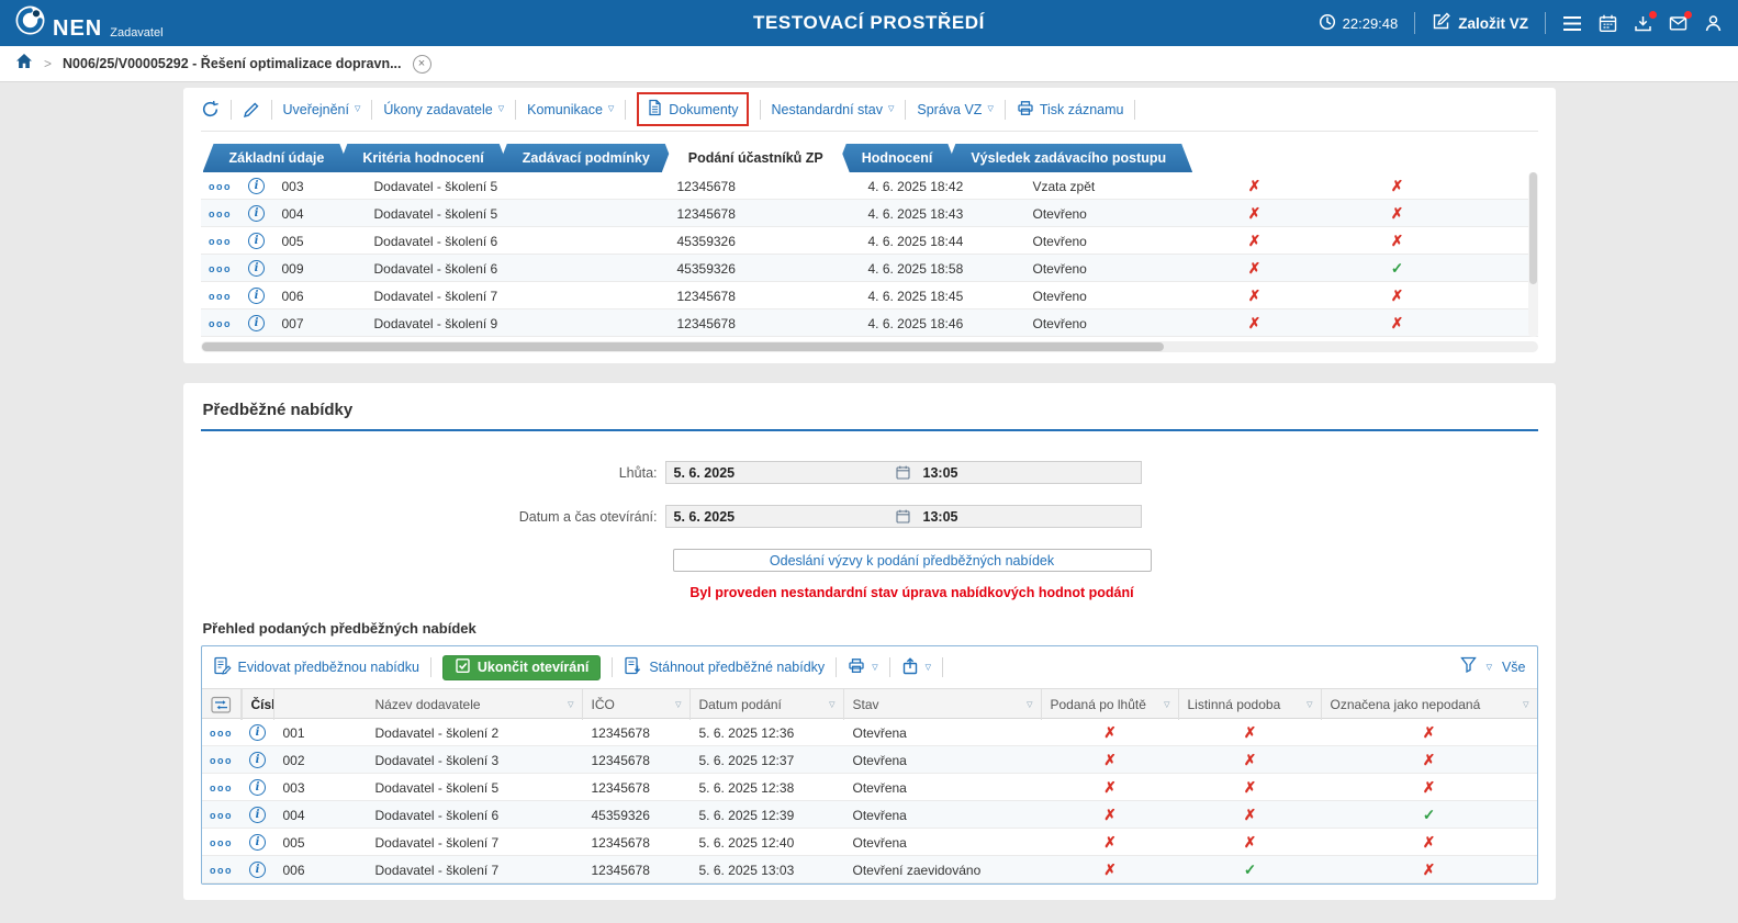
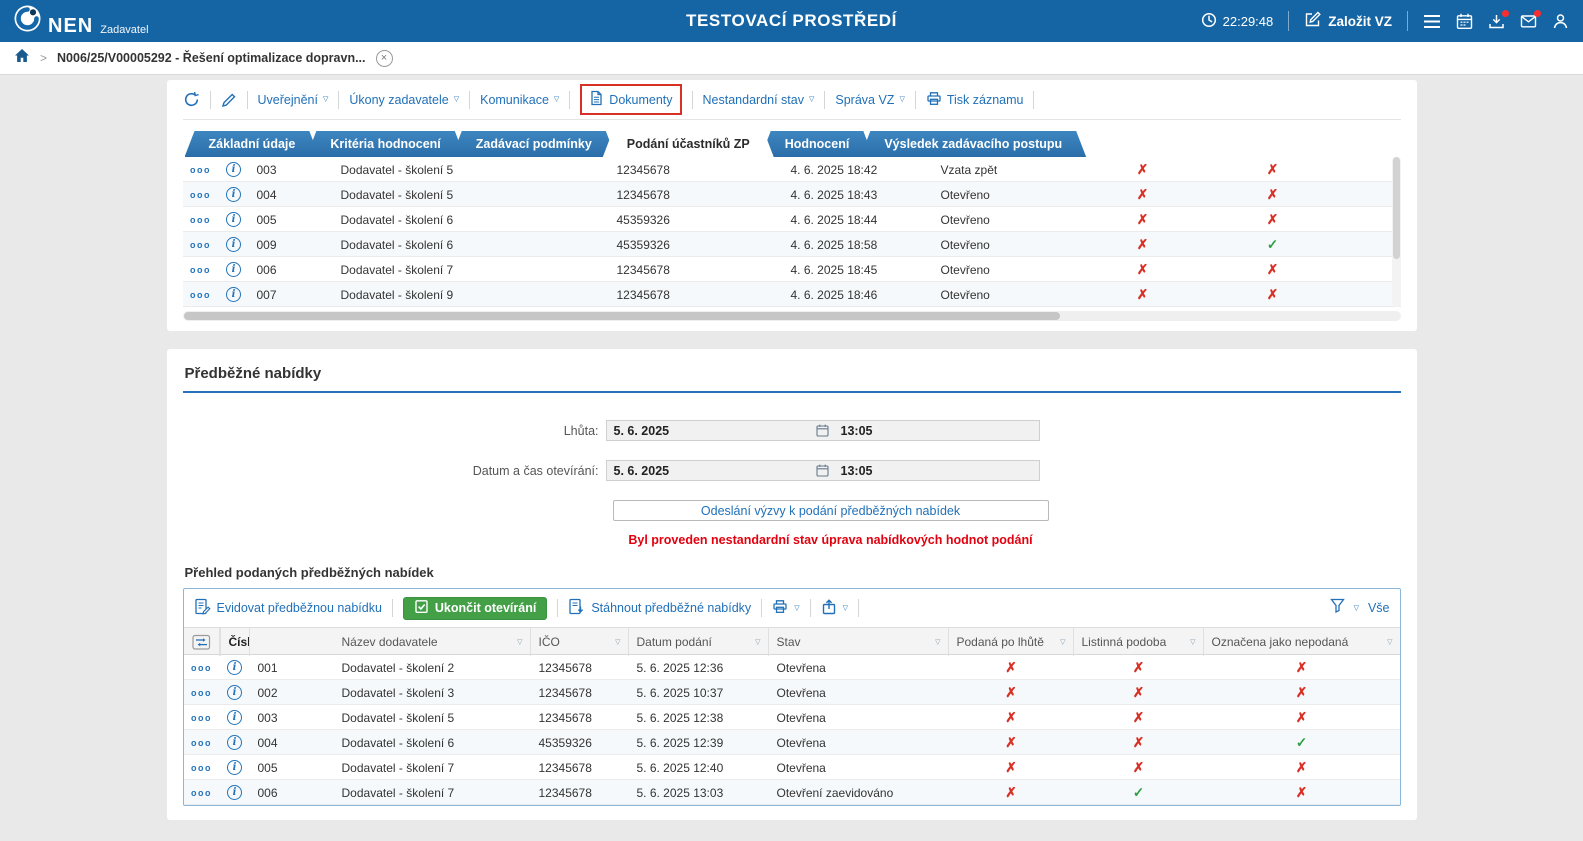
  NEN
  Zadavatel
  TESTOVACÍ PROSTŘEDÍ
  22:29:48
  Založit VZ
  >
  N006/25/V00005292 - Řešení optimalizace dopravn...
  ×
  Uveřejnění
  Úkony zadavatele
  Komunikace
  Dokumenty
  Nestandardní stav
  Správa VZ
  Tisk záznamu
  Základní údaje
  Kritéria hodnocení
  Zadávací podmínky
  Podání účastníků ZP
  Hodnocení
  Výsledek zadávacího postupu
  ooo
  i
  003
  Dodavatel - školení 5
  12345678
  4. 6. 2025 18:42
  Vzata zpět
  ✗
  ✗
  ooo
  i
  004
  Dodavatel - školení 5
  12345678
  4. 6. 2025 18:43
  Otevřeno
  ✗
  ✗
  ooo
  i
  005
  Dodavatel - školení 6
  45359326
  4. 6. 2025 18:44
  Otevřeno
  ✗
  ✗
  ooo
  i
  009
  Dodavatel - školení 6
  45359326
  4. 6. 2025 18:58
  Otevřeno
  ✗
  ✓
  ooo
  i
  006
  Dodavatel - školení 7
  12345678
  4. 6. 2025 18:45
  Otevřeno
  ✗
  ✗
  ooo
  i
  007
  Dodavatel - školení 9
  12345678
  4. 6. 2025 18:46
  Otevřeno
  ✗
  ✗
  Předběžné nabídky
  Lhůta:
  5. 6. 2025
  13:05
  Datum a čas otevírání:
  5. 6. 2025
  13:05
  Odeslání výzvy k podání předběžných nabídek
  Byl proveden nestandardní stav úprava nabídkových hodnot podání
  Přehled podaných předběžných nabídek
  Evidovat předběžnou nabídku
  Ukončit otevírání
  Stáhnout předběžné nabídky
  Vše
  Název dodavatele
  IČO
  Datum podání
  Stav
  Podaná po lhůtě
  Listinná podoba
  Označena jako nepodaná
  ooo
  i
  001
  Dodavatel - školení 2
  12345678
  5. 6. 2025 12:36
  Otevřena
  ✗
  ✗
  ✗
  ooo
  i
  002
  Dodavatel - školení 3
  12345678
- 5. 6. 2025 12:37
+ 5. 6. 2025 10:37
  Otevřena
  ✗
  ✗
  ✗
  ooo
  i
  003
  Dodavatel - školení 5
  12345678
  5. 6. 2025 12:38
  Otevřena
  ✗
  ✗
  ✗
  ooo
  i
  004
  Dodavatel - školení 6
  45359326
  5. 6. 2025 12:39
  Otevřena
  ✗
  ✗
  ✓
  ooo
  i
  005
  Dodavatel - školení 7
  12345678
  5. 6. 2025 12:40
  Otevřena
  ✗
  ✗
  ✗
  ooo
  i
  006
  Dodavatel - školení 7
  12345678
  5. 6. 2025 13:03
  Otevření zaevidováno
  ✗
  ✓
  ✗
